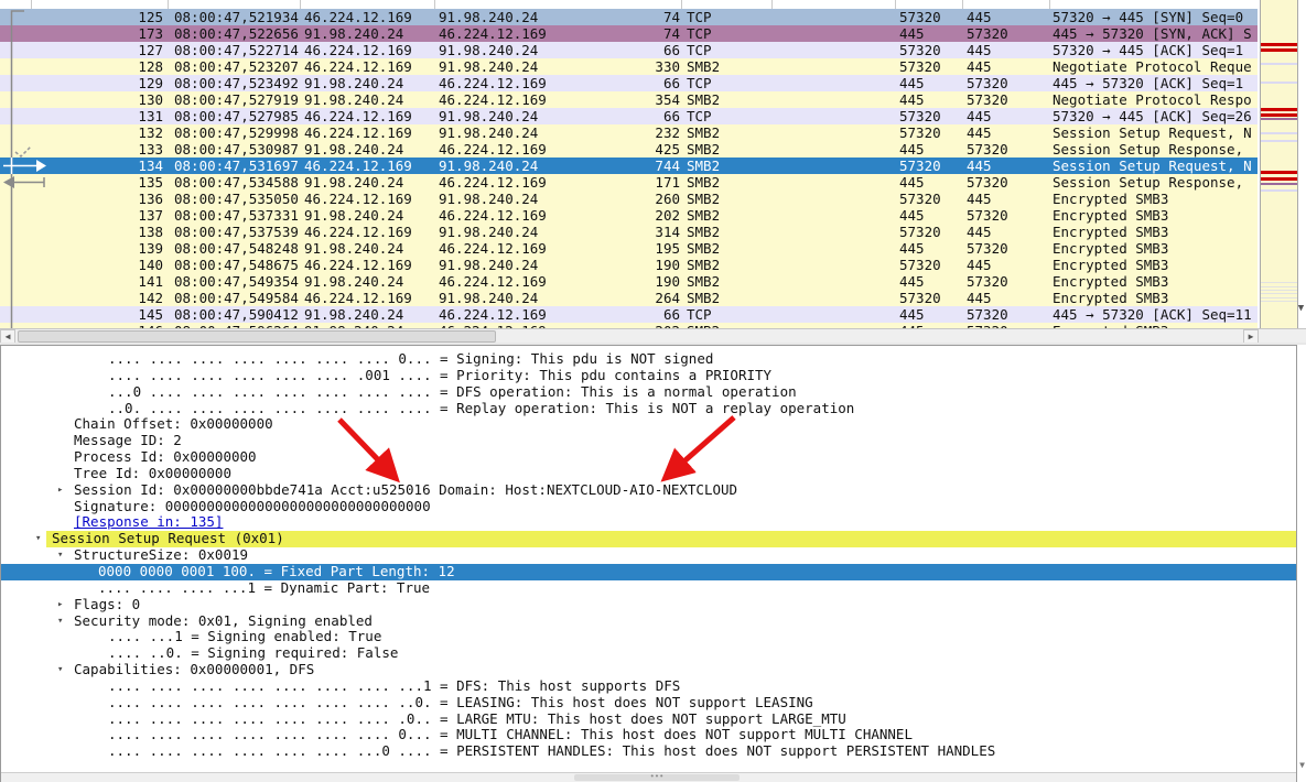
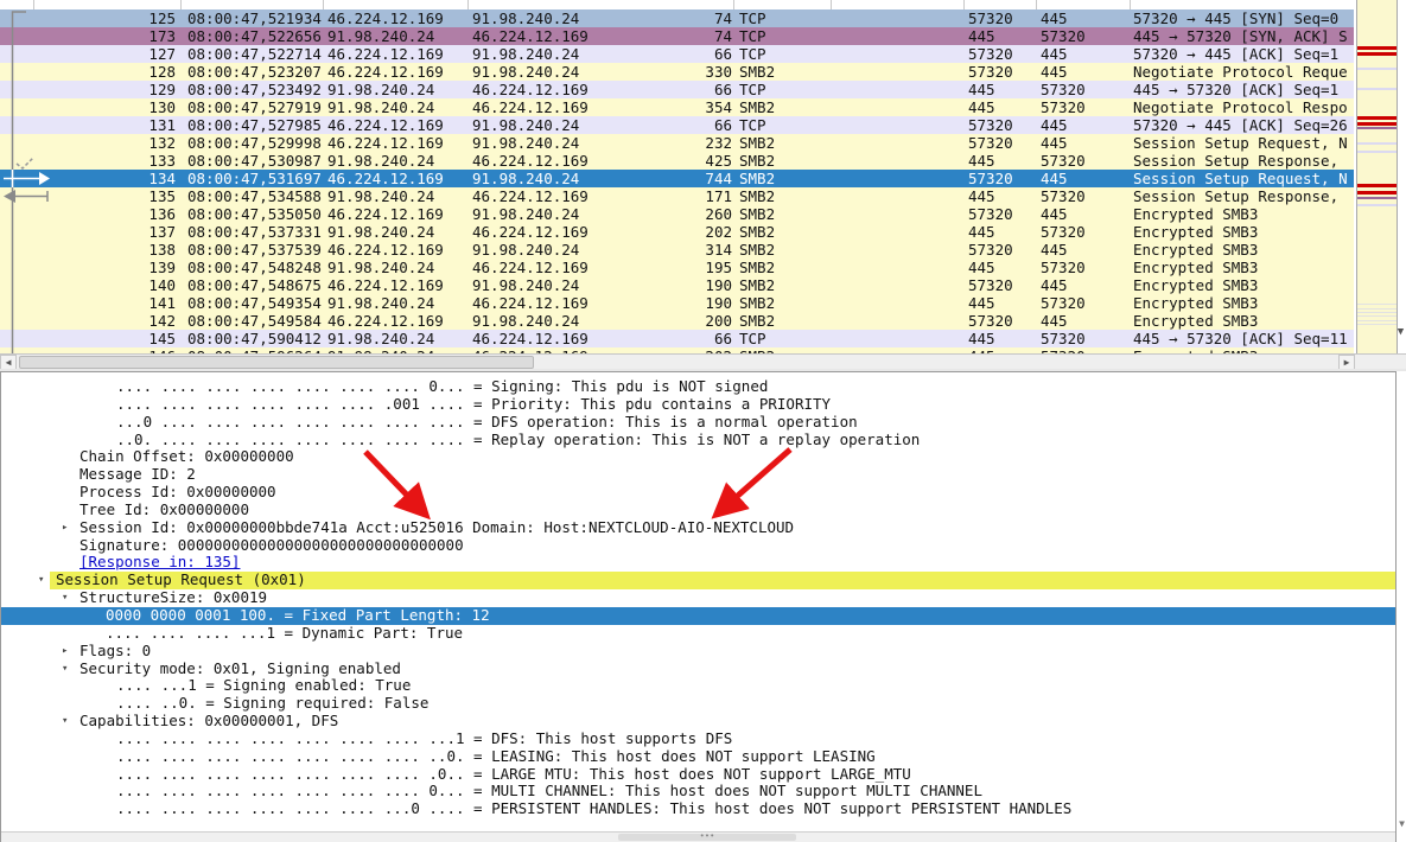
  125
  08:00:47,521934
  46.224.12.169
  91.98.240.24
  74
  TCP
  57320
  445
  57320 → 445 [SYN] Seq=0
  173
  08:00:47,522656
  91.98.240.24
  46.224.12.169
  74
  TCP
  445
  57320
  445 → 57320 [SYN, ACK] S
  127
  08:00:47,522714
  46.224.12.169
  91.98.240.24
  66
  TCP
  57320
  445
  57320 → 445 [ACK] Seq=1
  128
  08:00:47,523207
  46.224.12.169
  91.98.240.24
  330
  SMB2
  57320
  445
  Negotiate Protocol Reque
  129
  08:00:47,523492
  91.98.240.24
  46.224.12.169
  66
  TCP
  445
  57320
  445 → 57320 [ACK] Seq=1
  130
  08:00:47,527919
  91.98.240.24
  46.224.12.169
  354
  SMB2
  445
  57320
  Negotiate Protocol Respo
  131
  08:00:47,527985
  46.224.12.169
  91.98.240.24
  66
  TCP
  57320
  445
  57320 → 445 [ACK] Seq=26
  132
  08:00:47,529998
  46.224.12.169
  91.98.240.24
  232
  SMB2
  57320
  445
  Session Setup Request, N
  133
  08:00:47,530987
  91.98.240.24
  46.224.12.169
  425
  SMB2
  445
  57320
  Session Setup Response,
  134
  08:00:47,531697
  46.224.12.169
  91.98.240.24
  744
  SMB2
  57320
  445
  Session Setup Request, N
  135
  08:00:47,534588
  91.98.240.24
  46.224.12.169
  171
  SMB2
  445
  57320
  Session Setup Response,
  136
  08:00:47,535050
  46.224.12.169
  91.98.240.24
  260
  SMB2
  57320
  445
  Encrypted SMB3
  137
  08:00:47,537331
  91.98.240.24
  46.224.12.169
  202
  SMB2
  445
  57320
  Encrypted SMB3
  138
  08:00:47,537539
  46.224.12.169
  91.98.240.24
  314
  SMB2
  57320
  445
  Encrypted SMB3
  139
  08:00:47,548248
  91.98.240.24
  46.224.12.169
  195
  SMB2
  445
  57320
  Encrypted SMB3
  140
  08:00:47,548675
  46.224.12.169
  91.98.240.24
  190
  SMB2
  57320
  445
  Encrypted SMB3
  141
  08:00:47,549354
  91.98.240.24
  46.224.12.169
  190
  SMB2
  445
  57320
  Encrypted SMB3
  142
  08:00:47,549584
  46.224.12.169
  91.98.240.24
- 264
+ 200
  SMB2
  57320
  445
  Encrypted SMB3
  145
  08:00:47,590412
  91.98.240.24
  46.224.12.169
  66
  TCP
  445
  57320
  445 → 57320 [ACK] Seq=11
  ▼
  ◀
  ▶
  .... .... .... .... .... .... .... 0... = Signing: This pdu is NOT signed
  .... .... .... .... .... .... .001 .... = Priority: This pdu contains a PRIORITY
  ...0 .... .... .... .... .... .... .... = DFS operation: This is a normal operation
  ..0. .... .... .... .... .... .... .... = Replay operation: This is NOT a replay operation
  Chain Offset: 0x00000000
  Message ID: 2
  Process Id: 0x00000000
  Tree Id: 0x00000000
  ▸
  Session Id: 0x00000000bbde741a Acct:u525016 Domain: Host:NEXTCLOUD-AIO-NEXTCLOUD
  Signature: 00000000000000000000000000000000
  [Response in: 135]
  ▾
  Session Setup Request (0x01)
  ▾
  StructureSize: 0x0019
  0000 0000 0001 100. = Fixed Part Length: 12
  .... .... .... ...1 = Dynamic Part: True
  ▸
  Flags: 0
  ▾
  Security mode: 0x01, Signing enabled
  .... ...1 = Signing enabled: True
  .... ..0. = Signing required: False
  ▾
  Capabilities: 0x00000001, DFS
  .... .... .... .... .... .... .... ...1 = DFS: This host supports DFS
  .... .... .... .... .... .... .... ..0. = LEASING: This host does NOT support LEASING
  .... .... .... .... .... .... .... .0.. = LARGE MTU: This host does NOT support LARGE_MTU
  .... .... .... .... .... .... .... 0... = MULTI CHANNEL: This host does NOT support MULTI CHANNEL
  .... .... .... .... .... .... ...0 .... = PERSISTENT HANDLES: This host does NOT support PERSISTENT HANDLES
  •••
  ▼
